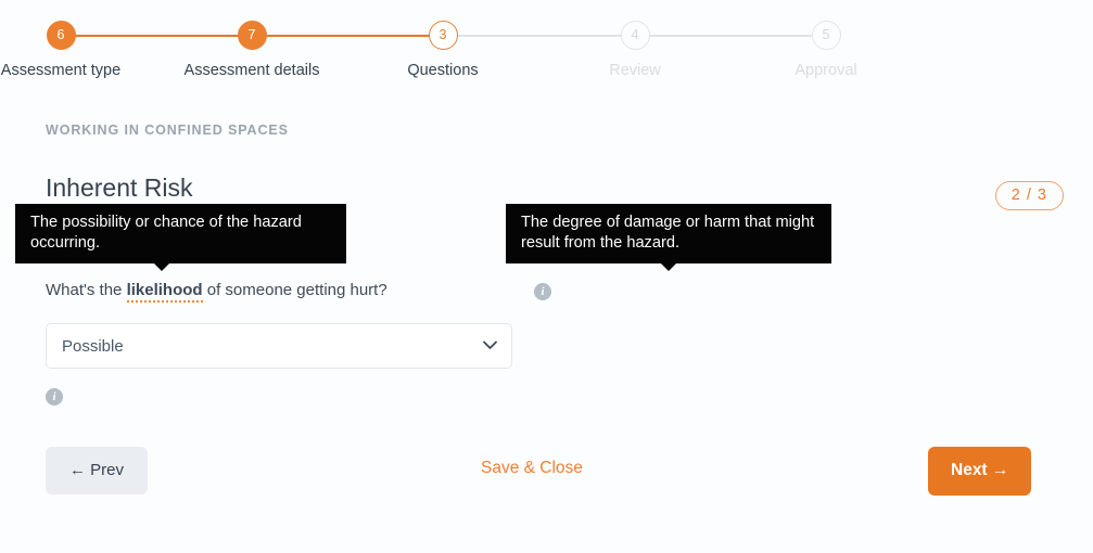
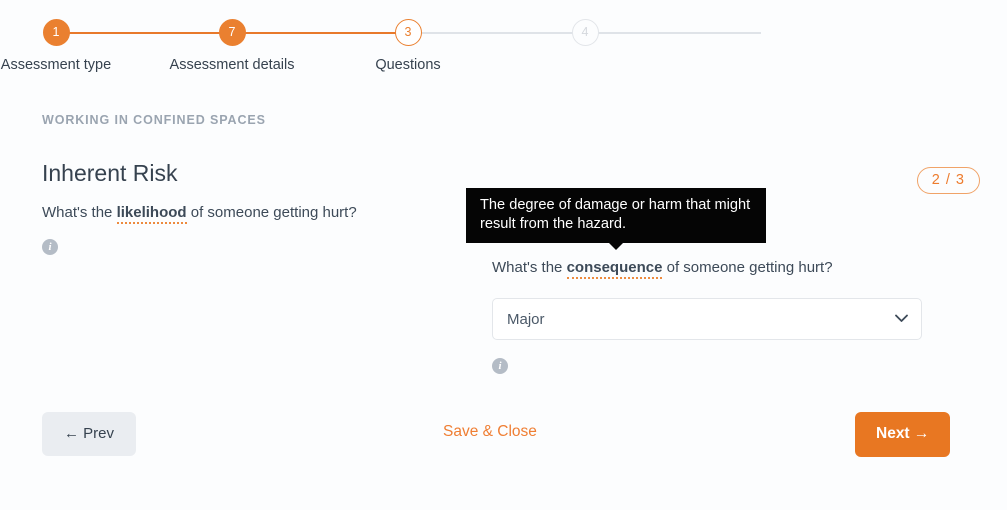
- 6
+ 1
  Assessment type
  7
  Assessment details
  3
  Questions
  4
- Review
- 5
- Approval
  WORKING IN CONFINED SPACES
  Inherent Risk
  2 / 3
- The possibility or chance of the hazard occurring.
  What's the likelihood of someone getting hurt?
- Possible
  i
  The degree of damage or harm that might result from the hazard.
+ What's the consequence of someone getting hurt?
+ Major
  i
  ← Prev
  Save & Close
  Next →
